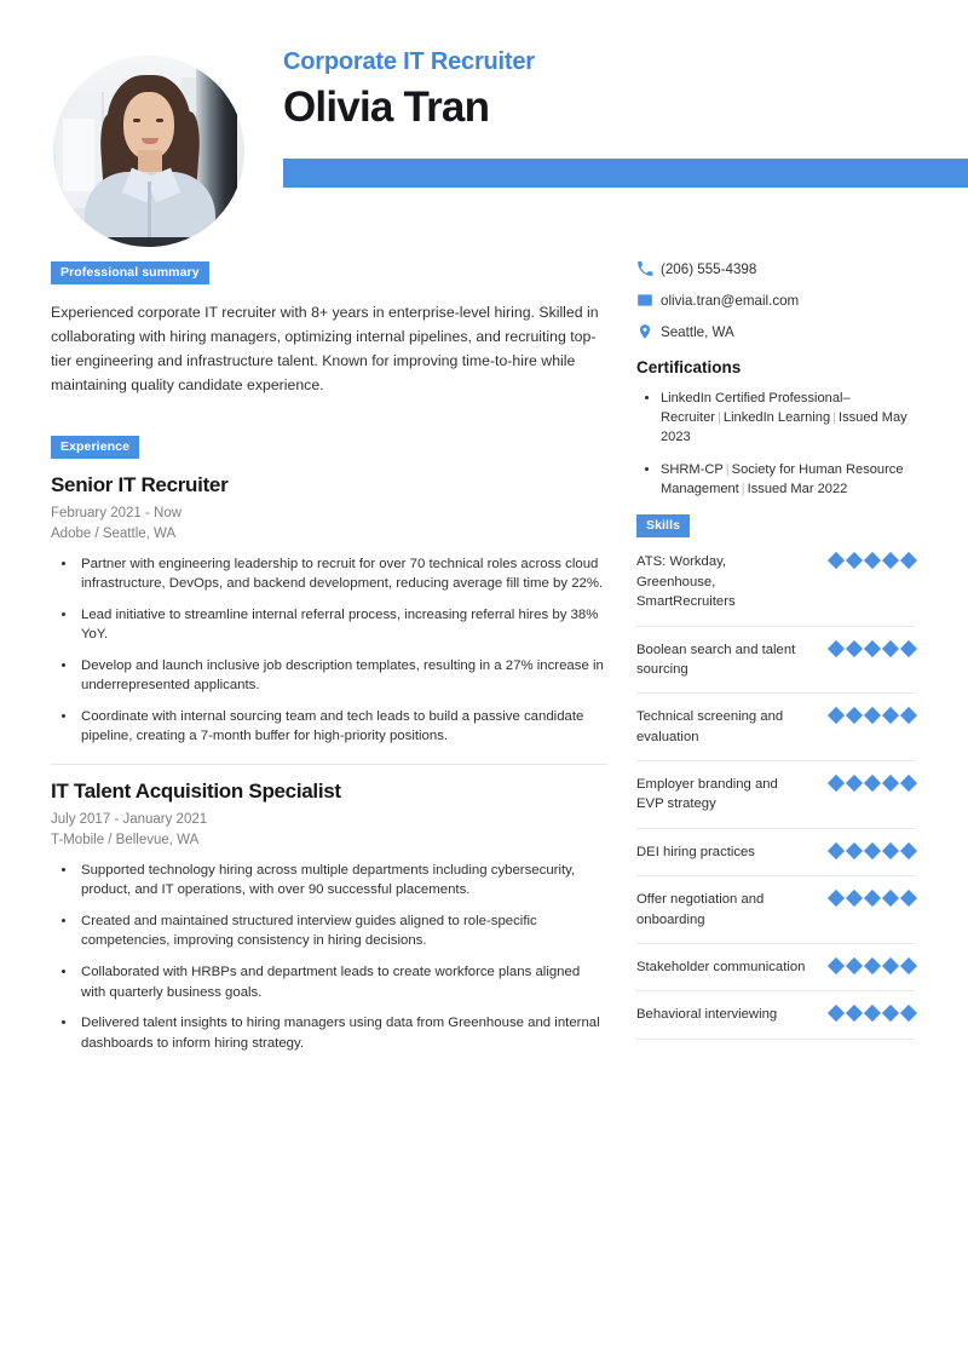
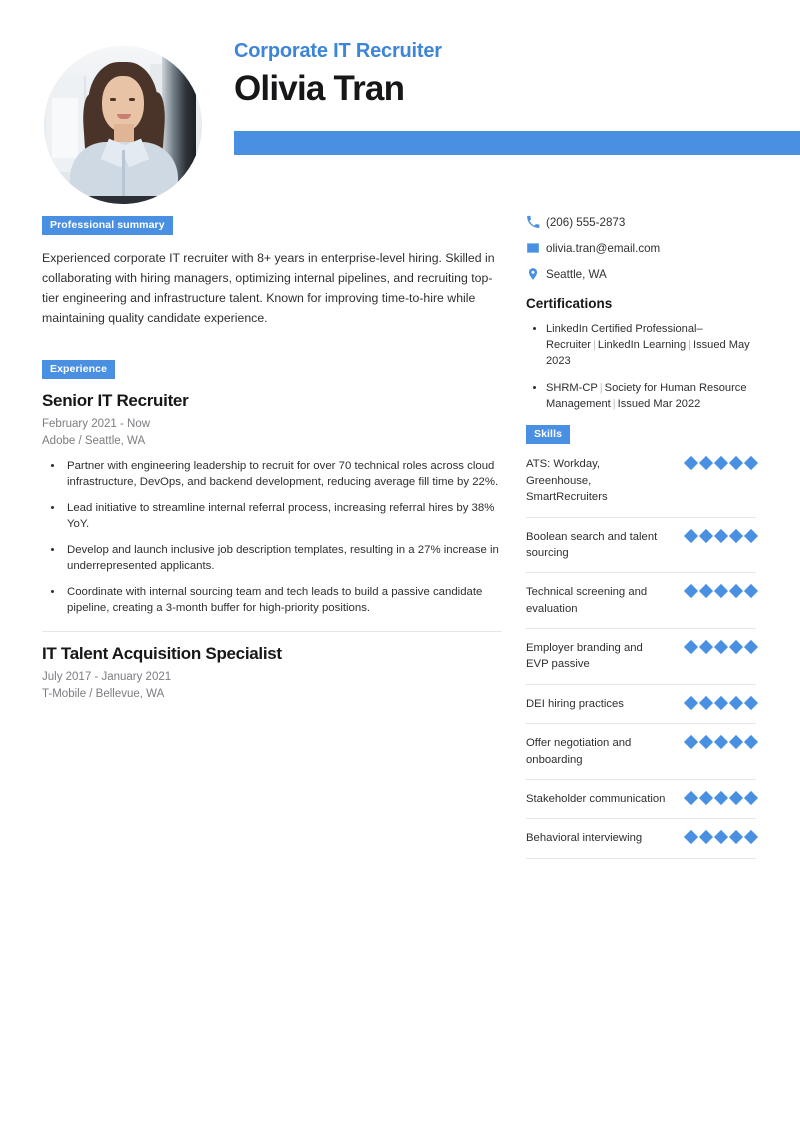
  Corporate IT Recruiter
  Olivia Tran
  Professional summary
  Experienced corporate IT recruiter with 8+ years in enterprise-level hiring. Skilled in collaborating with hiring managers, optimizing internal pipelines, and recruiting top-tier engineering and infrastructure talent. Known for improving time-to-hire while maintaining quality candidate experience.
  Experience
  Senior IT Recruiter
  February 2021 - Now
  Adobe / Seattle, WA
  Partner with engineering leadership to recruit for over 70 technical roles across cloud infrastructure, DevOps, and backend development, reducing average fill time by 22%.
  Lead initiative to streamline internal referral process, increasing referral hires by 38% YoY.
  Develop and launch inclusive job description templates, resulting in a 27% increase in underrepresented applicants.
- Coordinate with internal sourcing team and tech leads to build a passive candidate pipeline, creating a 7-month buffer for high-priority positions.
+ Coordinate with internal sourcing team and tech leads to build a passive candidate pipeline, creating a 3-month buffer for high-priority positions.
  IT Talent Acquisition Specialist
  July 2017 - January 2021
  T-Mobile / Bellevue, WA
- Supported technology hiring across multiple departments including cybersecurity, product, and IT operations, with over 90 successful placements.
- Created and maintained structured interview guides aligned to role-specific competencies, improving consistency in hiring decisions.
- Collaborated with HRBPs and department leads to create workforce plans aligned with quarterly business goals.
- Delivered talent insights to hiring managers using data from Greenhouse and internal dashboards to inform hiring strategy.
- (206) 555-4398
+ (206) 555-2873
  olivia.tran@email.com
  Seattle, WA
  Certifications
  LinkedIn Certified Professional–Recruiter | LinkedIn Learning | Issued May 2023
  SHRM-CP | Society for Human Resource Management | Issued Mar 2022
  Skills
  ATS: Workday, Greenhouse, SmartRecruiters
  Boolean search and talent sourcing
  Technical screening and evaluation
- Employer branding and EVP strategy
+ Employer branding and EVP passive
  DEI hiring practices
  Offer negotiation and onboarding
  Stakeholder communication
  Behavioral interviewing
